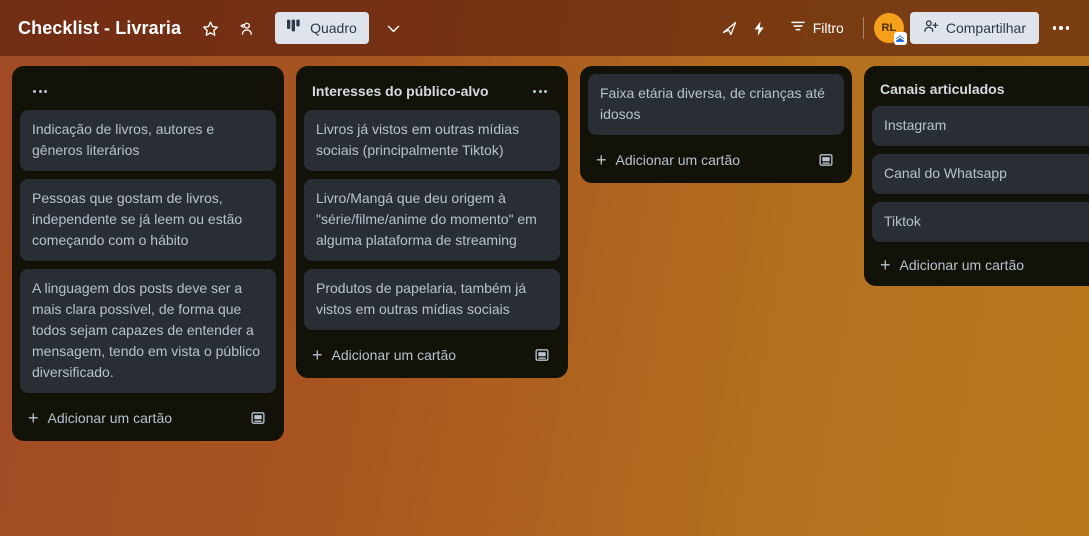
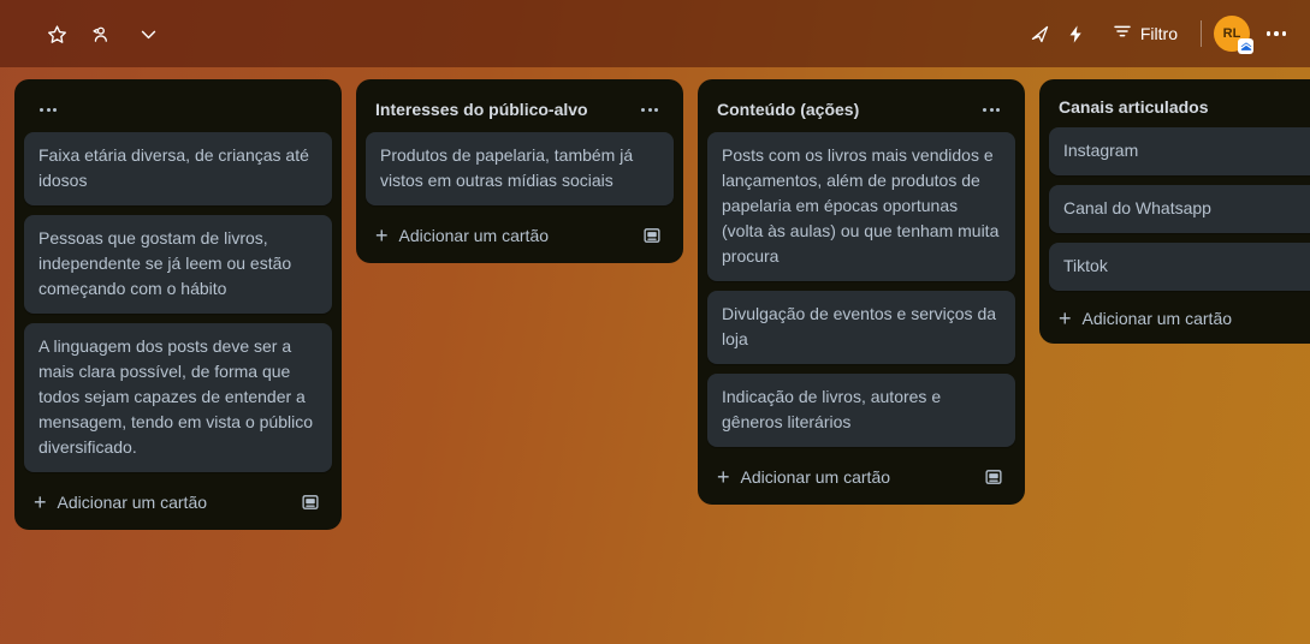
- Checklist - Livraria
- Quadro
  Filtro
  RL
- Compartilhar
- Indicação de livros, autores e gêneros literários
+ Faixa etária diversa, de crianças até idosos
  Pessoas que gostam de livros, independente se já leem ou estão começando com o hábito
  A linguagem dos posts deve ser a mais clara possível, de forma que todos sejam capazes de entender a mensagem, tendo em vista o público diversificado.
  +
  Adicionar um cartão
  Interesses do público-alvo
- Livros já vistos em outras mídias sociais (principalmente Tiktok)
- Livro/Mangá que deu origem à "série/filme/anime do momento" em alguma plataforma de streaming
  Produtos de papelaria, também já vistos em outras mídias sociais
  +
  Adicionar um cartão
+ Conteúdo (ações)
+ Posts com os livros mais vendidos e lançamentos, além de produtos de papelaria em épocas oportunas (volta às aulas) ou que tenham muita procura
+ Divulgação de eventos e serviços da loja
- Faixa etária diversa, de crianças até idosos
+ Indicação de livros, autores e gêneros literários
  +
  Adicionar um cartão
  Canais articulados
  Instagram
  Canal do Whatsapp
  Tiktok
  +
  Adicionar um cartão
